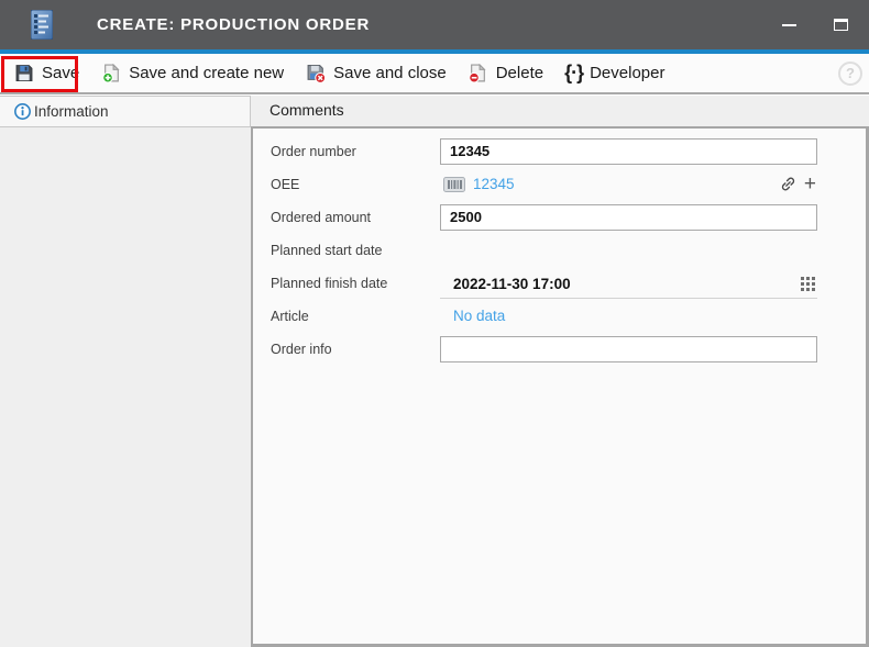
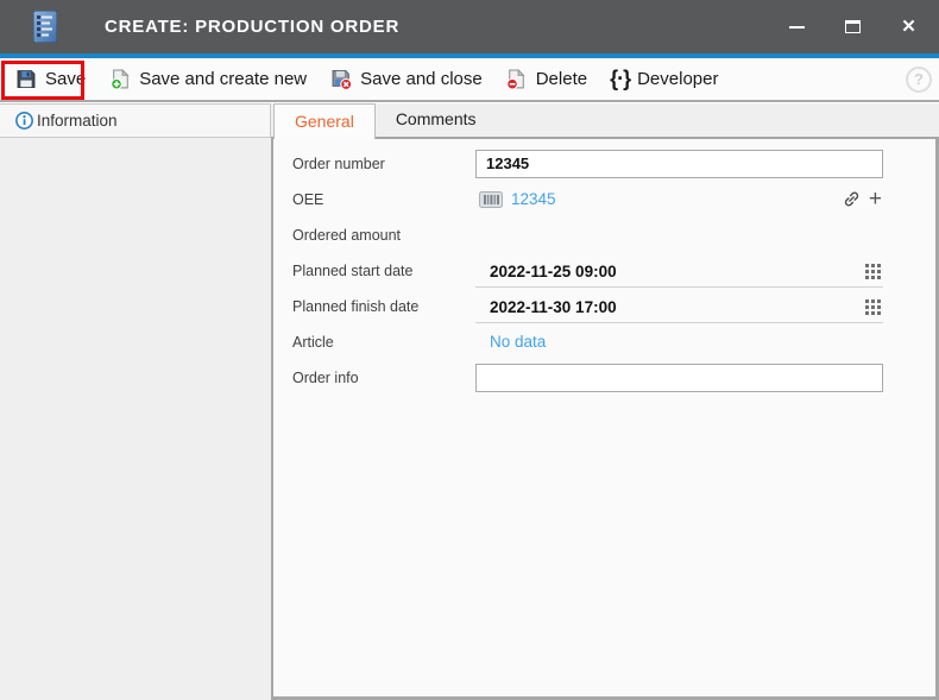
  CREATE: PRODUCTION ORDER
+ ✕
  Save
  Save and create new
  Save and close
  Delete
  {·}
  Developer
  ?
  Information
+ General
  Comments
  Order number
  12345
  OEE
  12345
  +
  Ordered amount
- 2500
  Planned start date
+ 2022-11-25 09:00
  Planned finish date
  2022-11-30 17:00
  Article
  No data
  Order info
